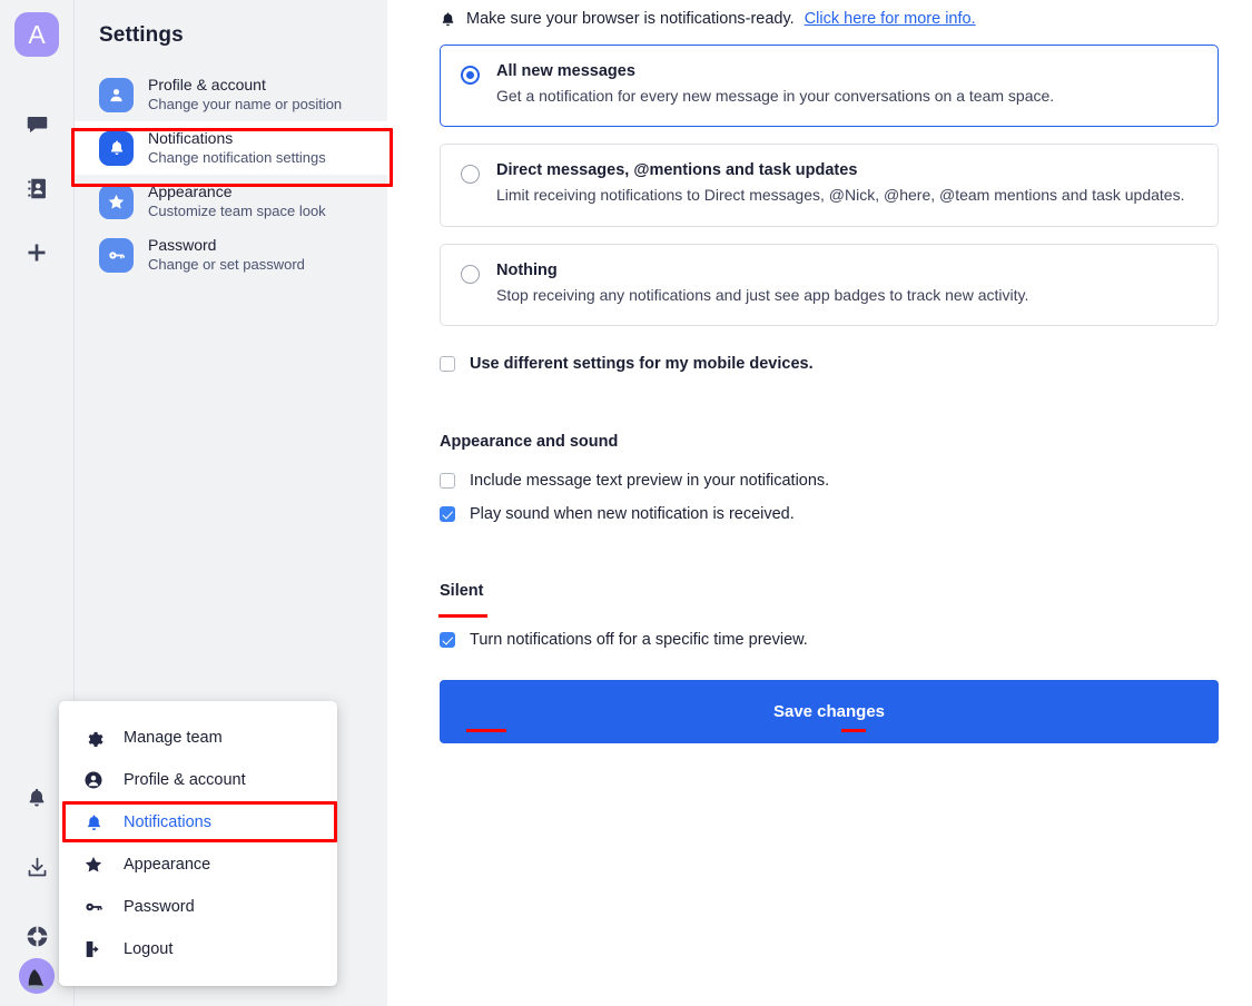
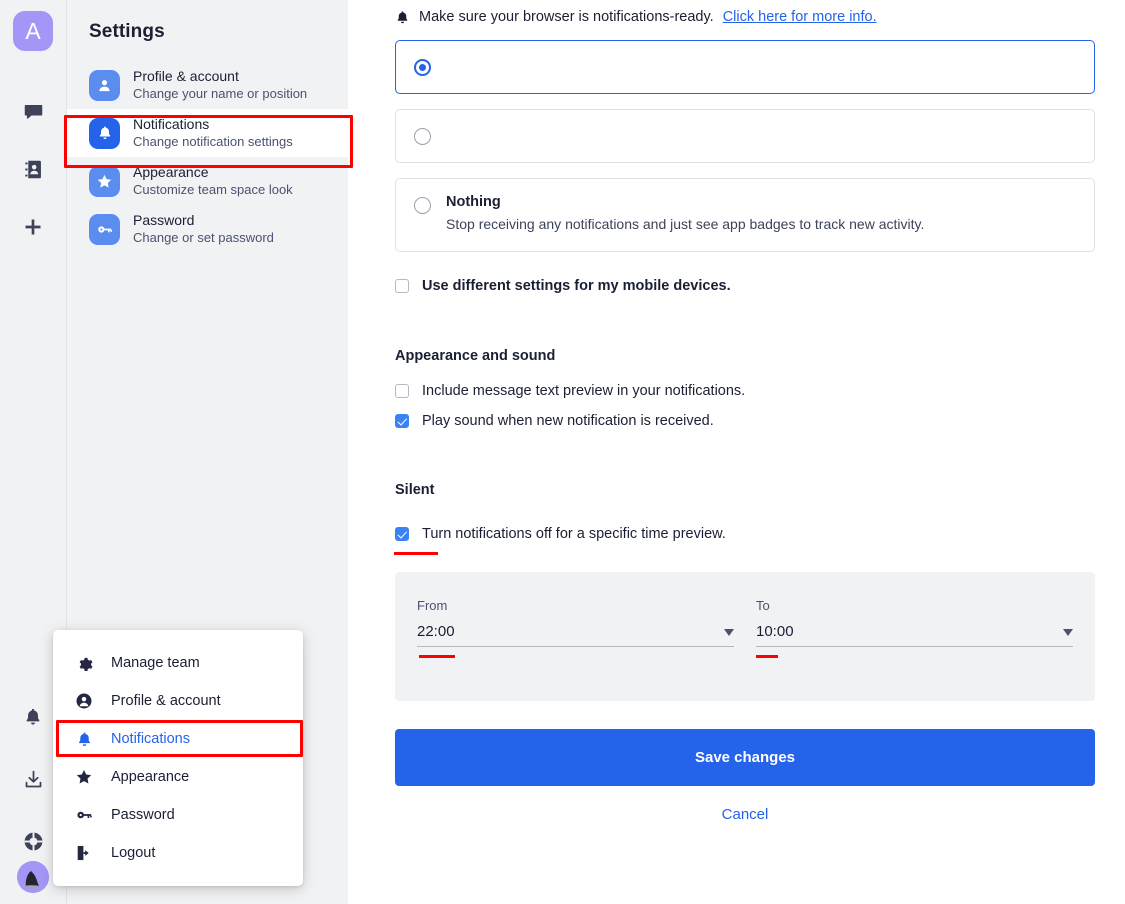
  A
  Settings
  Profile & account
  Change your name or position
  Notifications
  Change notification settings
  Appearance
  Customize team space look
  Password
  Change or set password
  Make sure your browser is notifications-ready.
  Click here for more info.
- All new messages
- Get a notification for every new message in your conversations on a team space.
- Direct messages, @mentions and task updates
- Limit receiving notifications to Direct messages, @Nick, @here, @team mentions and task updates.
  Nothing
  Stop receiving any notifications and just see app badges to track new activity.
  Use different settings for my mobile devices.
  Appearance and sound
  Include message text preview in your notifications.
  Play sound when new notification is received.
  Silent
  Turn notifications off for a specific time preview.
+ From
+ 22:00
+ To
+ 10:00
  Save changes
+ Cancel
  Manage team
  Profile & account
  Notifications
  Appearance
  Password
  Logout
